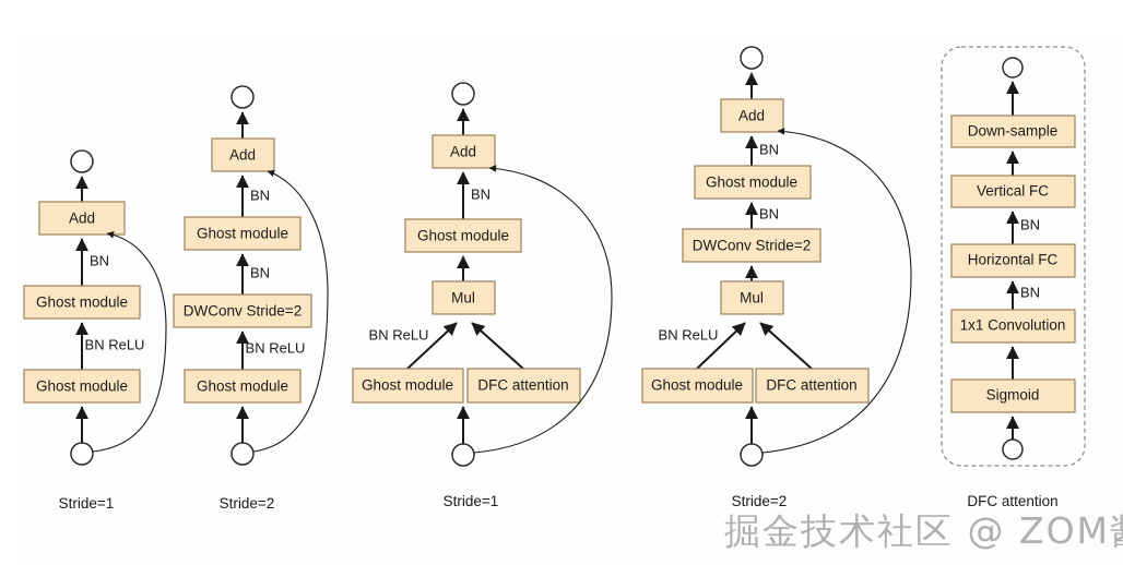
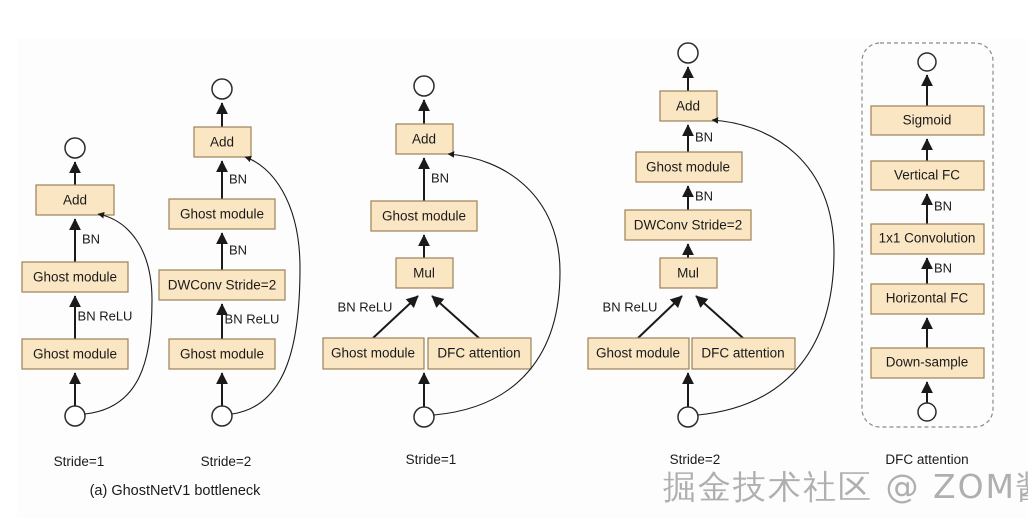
  Add
  BN
  Ghost module
  BN ReLU
  Ghost module
  Stride=1
  Add
  BN
  Ghost module
  BN
  DWConv Stride=2
  BN ReLU
  Ghost module
  Stride=2
  Add
  BN
  Ghost module
  Mul
  BN ReLU
  Ghost module
  DFC attention
  Stride=1
  Add
  BN
  Ghost module
  BN
  DWConv Stride=2
  Mul
  BN ReLU
  Ghost module
  DFC attention
  Stride=2
- Down-sample
+ Sigmoid
  Vertical FC
  BN
- Horizontal FC
+ 1x1 Convolution
  BN
- 1x1 Convolution
+ Horizontal FC
- Sigmoid
+ Down-sample
  DFC attention
+ (a) GhostNetV1 bottleneck
  掘金技术社区 @ ZOM
